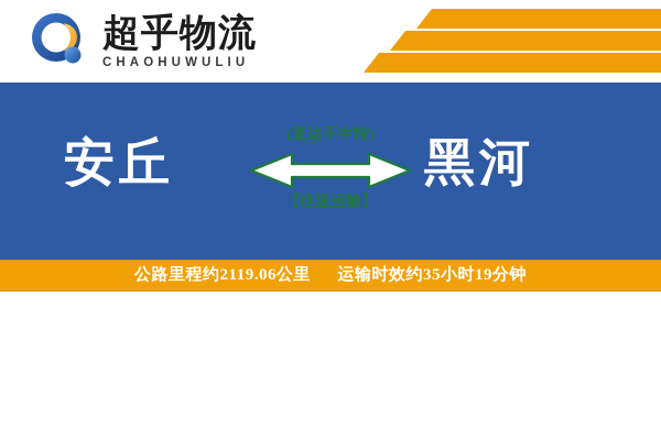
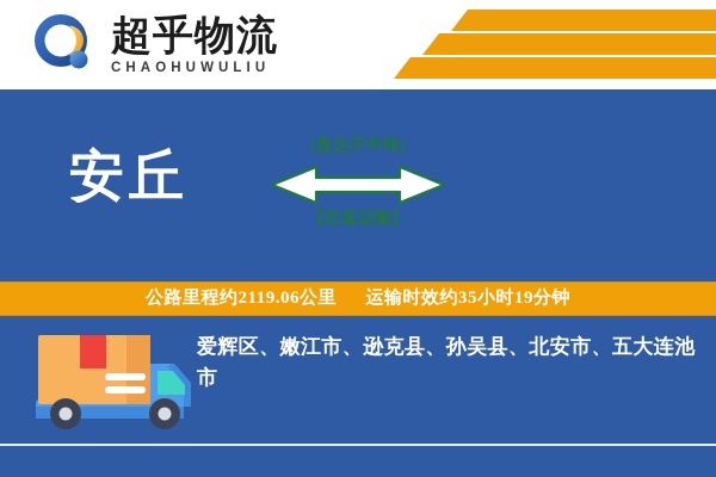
  超乎物流
  CHAOHUWULIU
  安丘
  (直达不中转)
  【往返运输】
- 黑河
  公路里程约2119.06公里 运输时效约35小时19分钟
+ 爱辉区、嫩江市、逊克县、孙吴县、北安市、五大连池市
